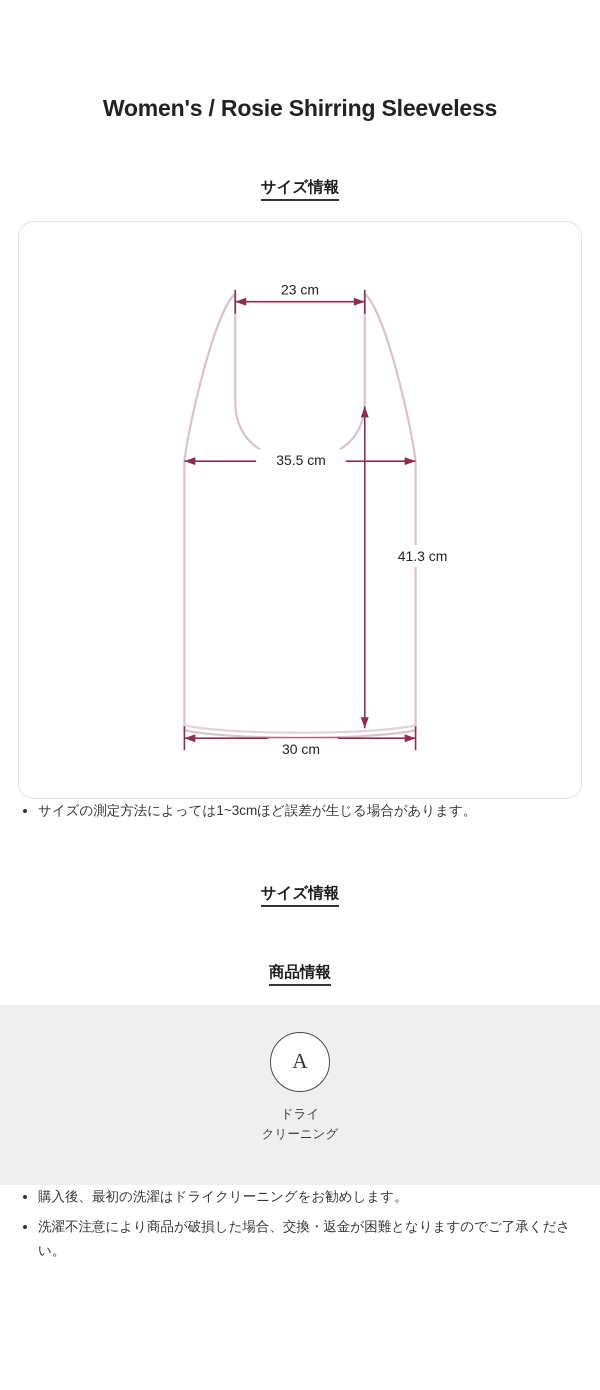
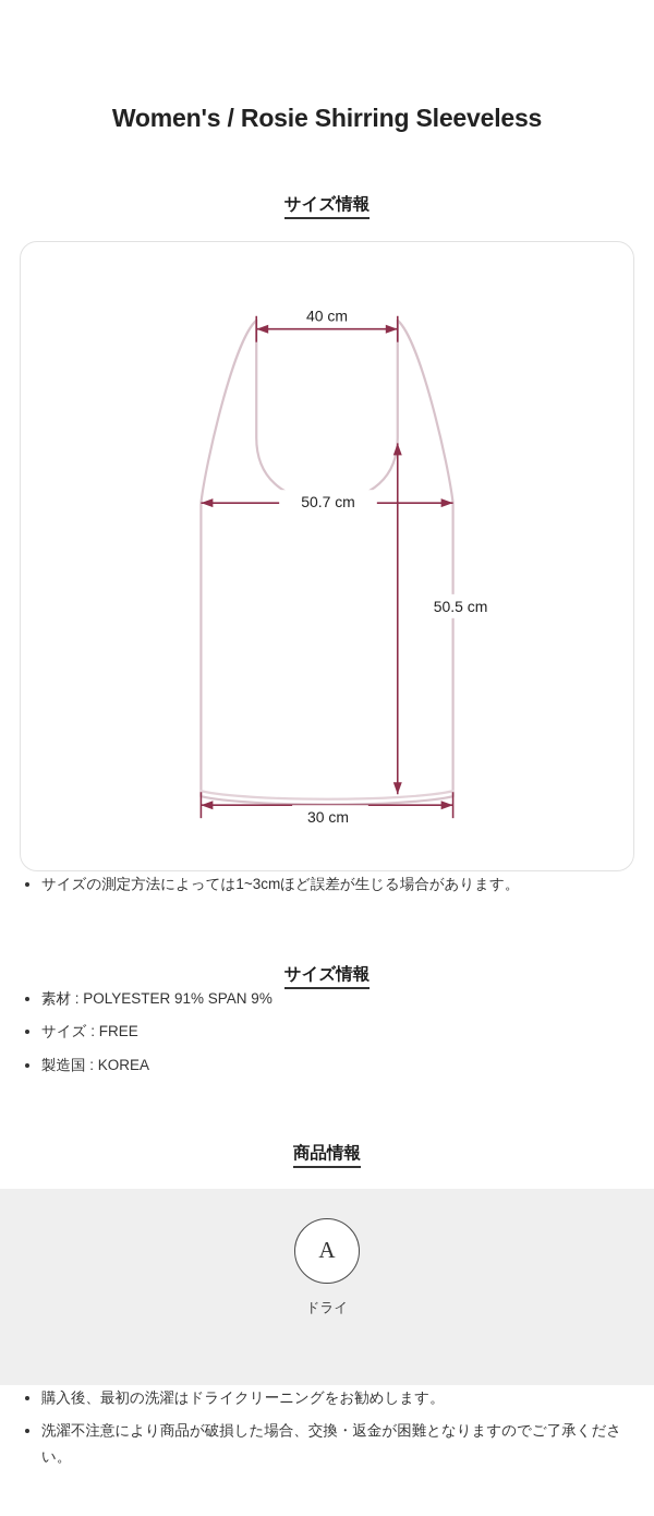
  Women's / Rosie Shirring Sleeveless
  サイズ情報
- 23 cm
+ 40 cm
- 35.5 cm
+ 50.7 cm
- 41.3 cm
+ 50.5 cm
  30 cm
  サイズの測定方法によっては1~3cmほど誤差が生じる場合があります。
  サイズ情報
+ 素材 : POLYESTER 91% SPAN 9%
+ サイズ : FREE
+ 製造国 : KOREA
  商品情報
  A
  ドライ
- クリーニング
  購入後、最初の洗濯はドライクリーニングをお勧めします。
  洗濯不注意により商品が破損した場合、交換・返金が困難となりますのでご了承ください。
